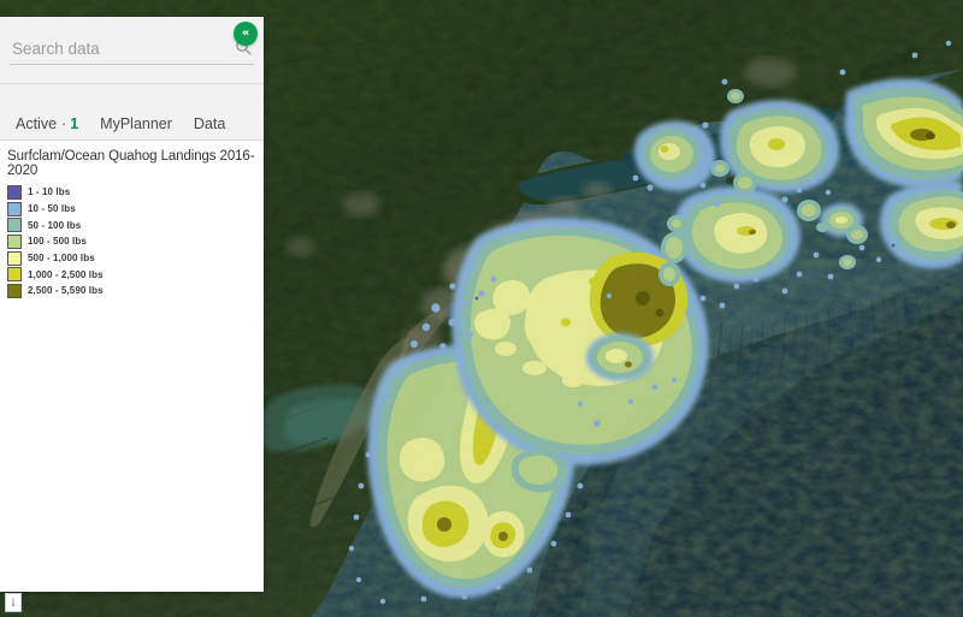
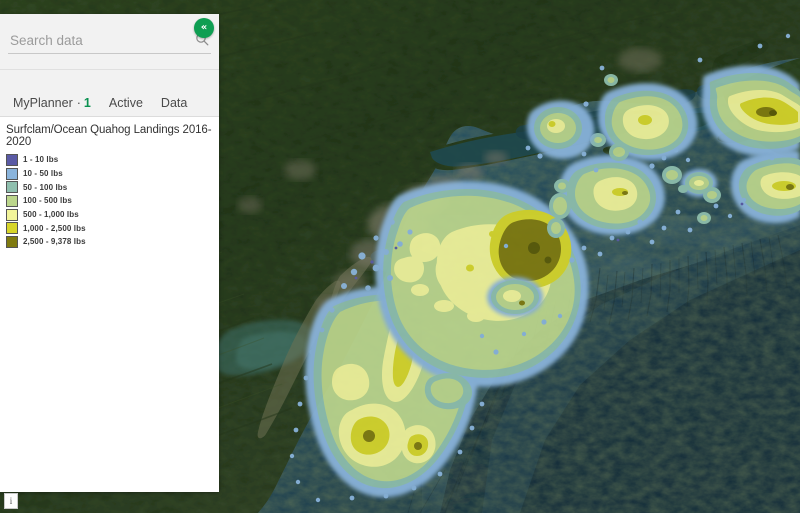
  Search data
- Active
+ MyPlanner
  ·
  1
- MyPlanner
+ Active
  Data
  Surfclam/Ocean Quahog Landings 2016-2020
  1 - 10 lbs
  10 - 50 lbs
  50 - 100 lbs
  100 - 500 lbs
  500 - 1,000 lbs
  1,000 - 2,500 lbs
- 2,500 - 5,590 lbs
+ 2,500 - 9,378 lbs
  «
  i
